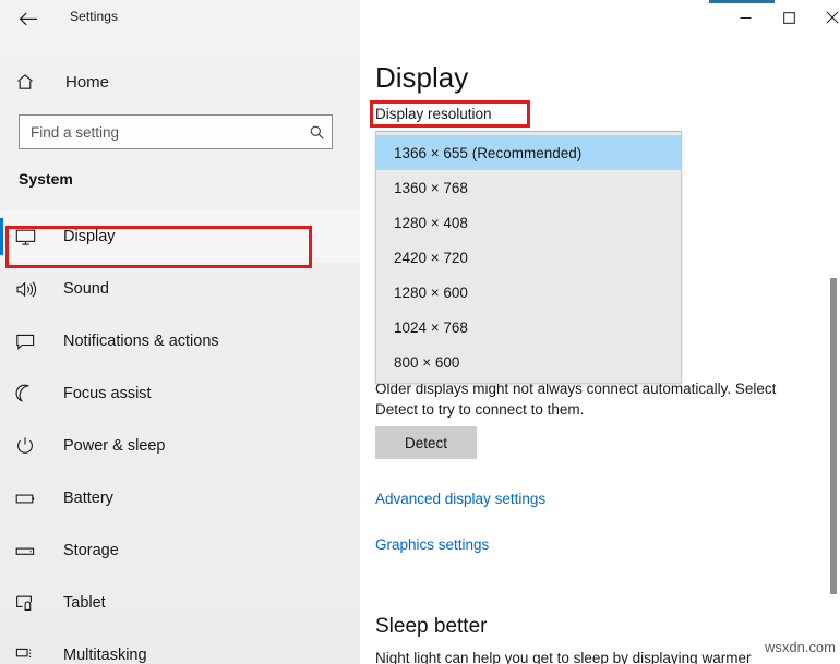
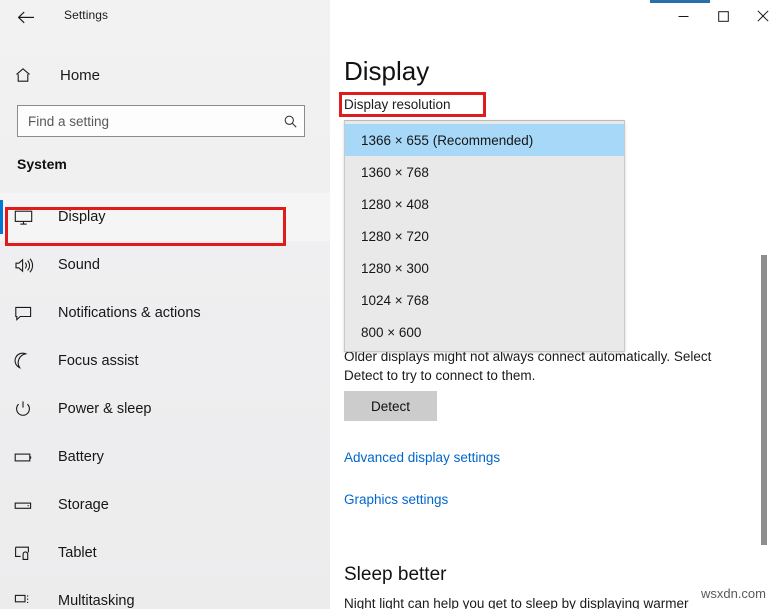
  Home
  Find a setting
  System
  Display
  Sound
  Notifications & actions
  Focus assist
  Power & sleep
  Battery
  Storage
  Tablet
  Multitasking
  Display
  Display resolution
  Older displays might not always connect automatically. Select Detect to try to connect to them.
  Detect
  Advanced display settings
  Graphics settings
  Sleep better
  Night light can help you get to sleep by displaying warmer
  1366 × 655 (Recommended)
  1360 × 768
  1280 × 408
- 2420 × 720
+ 1280 × 720
- 1280 × 600
+ 1280 × 300
  1024 × 768
  800 × 600
  Settings
  wsxdn.com
